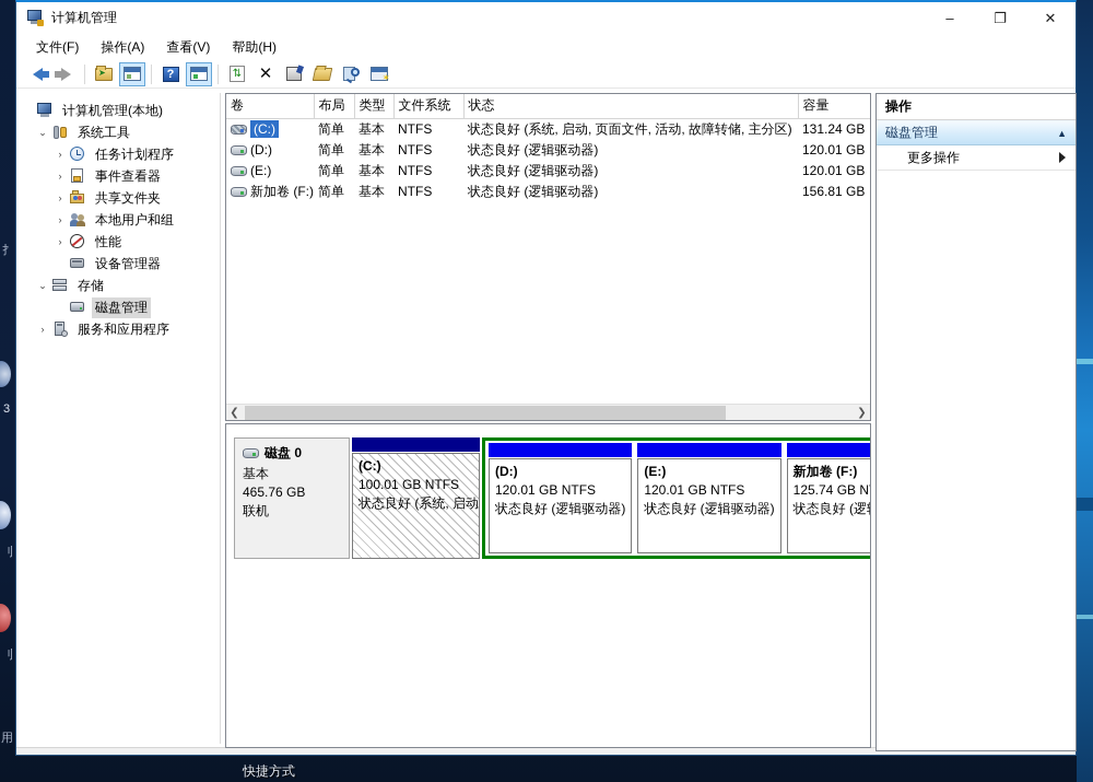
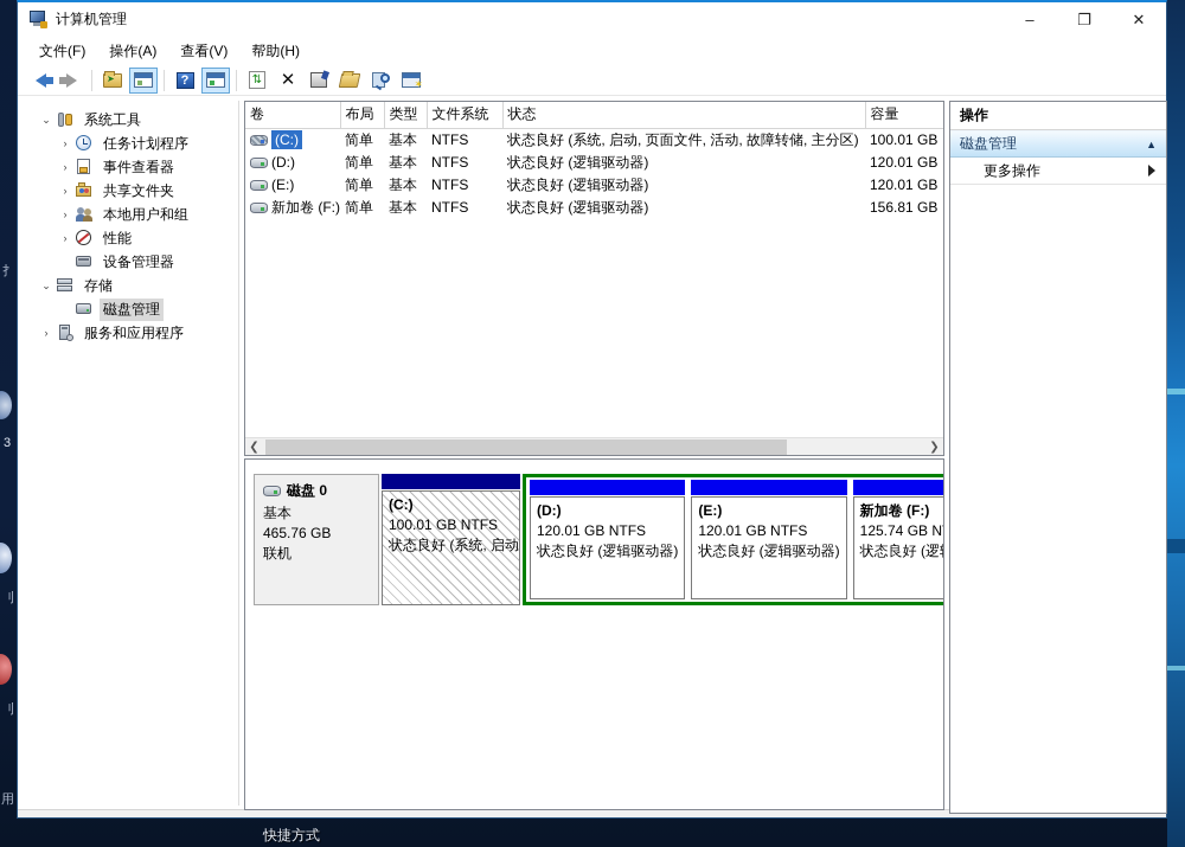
  扌
  3
  刂
  刂
  用
  快捷方式
  计算机管理
  –
  ❐
  ✕
  文件(F)
  操作(A)
  查看(V)
  帮助(H)
  ?
  ⇅
  ✕
- 计算机管理(本地)
  ⌄
  系统工具
  ›
  任务计划程序
  ›
  事件查看器
  ›
  共享文件夹
  ›
  本地用户和组
  ›
  性能
  设备管理器
  ⌄
  存储
  磁盘管理
  ›
  服务和应用程序
  卷	布局	类型	文件系统	状态	容量
- (C:)	简单	基本	NTFS	状态良好 (系统, 启动, 页面文件, 活动, 故障转储, 主分区)	131.24 GB
+ (C:)	简单	基本	NTFS	状态良好 (系统, 启动, 页面文件, 活动, 故障转储, 主分区)	100.01 GB
  (D:)	简单	基本	NTFS	状态良好 (逻辑驱动器)	120.01 GB
  (E:)	简单	基本	NTFS	状态良好 (逻辑驱动器)	120.01 GB
  新加卷 (F:)	简单	基本	NTFS	状态良好 (逻辑驱动器)	156.81 GB
  ❮
  ❯
  磁盘 0
  基本
  465.76 GB
  联机
  (C:)
  100.01 GB NTFS
  (D:)
  120.01 GB NTFS
  状态良好 (逻辑驱动器)
  (E:)
  120.01 GB NTFS
  状态良好 (逻辑驱动器)
  新加卷 (F:)
  125.74 GB N
  操作
  磁盘管理
  ▲
  更多操作
